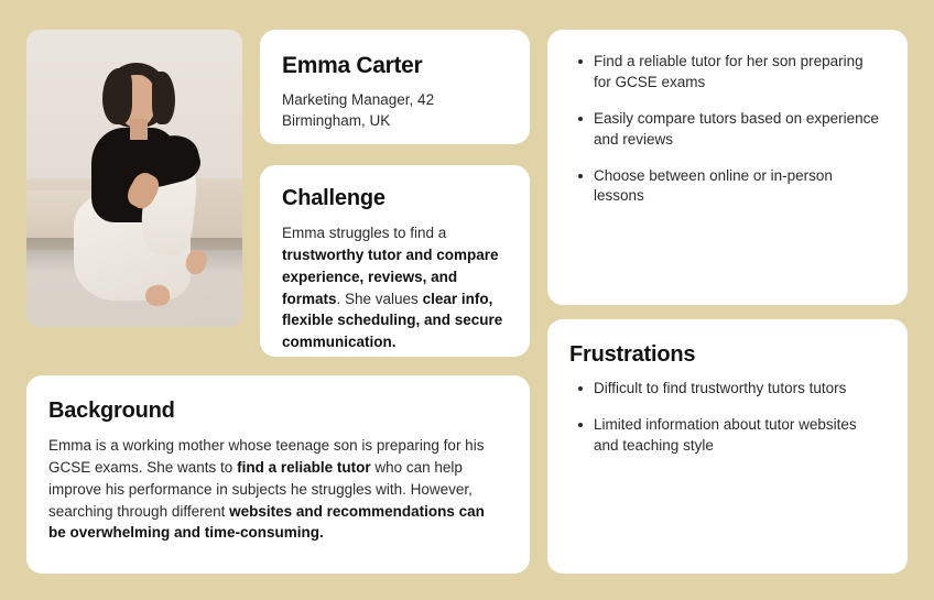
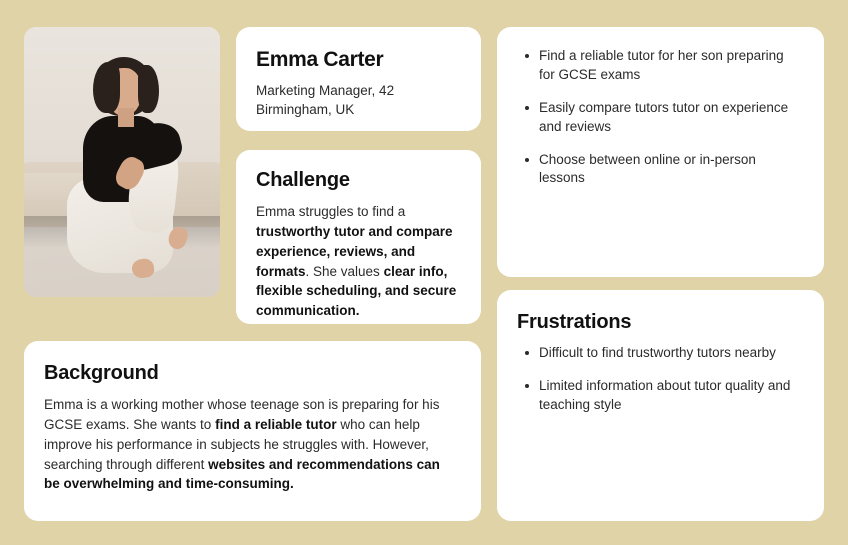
  Emma Carter
  Marketing Manager, 42
  Birmingham, UK
  Challenge
  Emma struggles to find a trustworthy tutor and compare experience, reviews, and formats. She values clear info, flexible scheduling, and secure communication.
  Background
  Emma is a working mother whose teenage son is preparing for his GCSE exams. She wants to find a reliable tutor who can help improve his performance in subjects he struggles with. However, searching through different websites and recommendations can be overwhelming and time-consuming.
  Find a reliable tutor for her son preparing for GCSE exams
- Easily compare tutors based on experience and reviews
+ Easily compare tutors tutor on experience and reviews
  Choose between online or in-person lessons
  Frustrations
- Difficult to find trustworthy tutors tutors
+ Difficult to find trustworthy tutors nearby
- Limited information about tutor websites and teaching style
+ Limited information about tutor quality and teaching style
